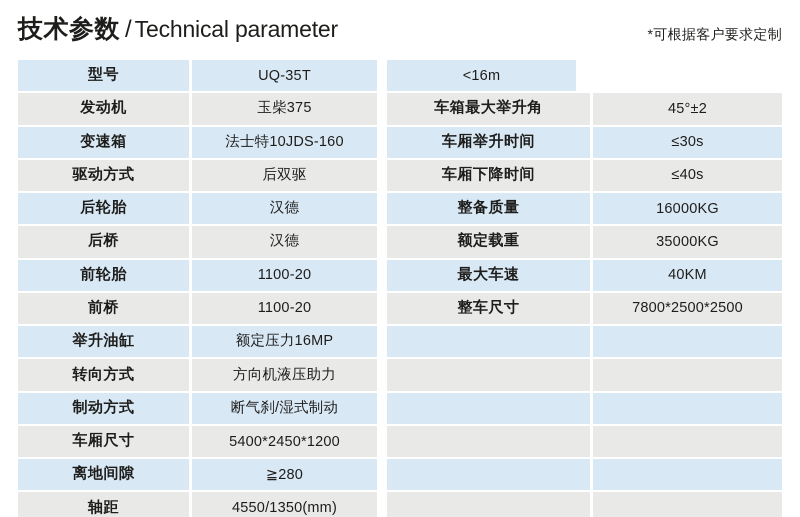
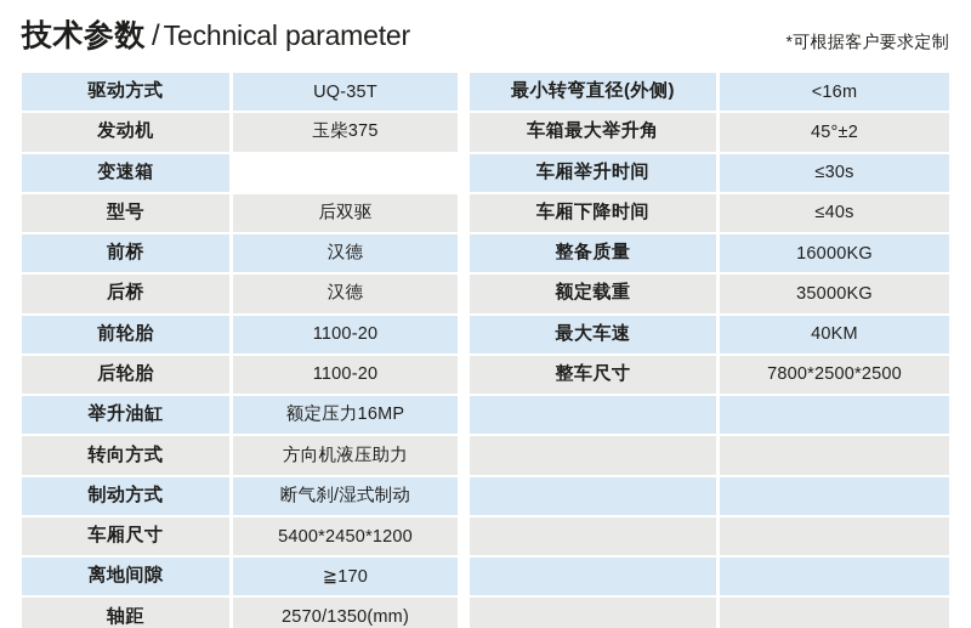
  技术参数 /Technical parameter
  *可根据客户要求定制
- 型号
+ 驱动方式
  UQ-35T
  发动机
  玉柴375
  变速箱
- 法士特10JDS-160
- 驱动方式
+ 型号
  后双驱
- 后轮胎
+ 前桥
  汉德
  后桥
  汉德
  前轮胎
  1100-20
- 前桥
+ 后轮胎
  1100-20
  举升油缸
  额定压力16MP
  转向方式
  方向机液压助力
  制动方式
  断气刹/湿式制动
  车厢尺寸
  5400*2450*1200
  离地间隙
- ≧280
+ ≧170
  轴距
- 4550/1350(mm)
+ 2570/1350(mm)
+ 最小转弯直径(外侧)
  <16m
  车箱最大举升角
  45°±2
  车厢举升时间
  ≤30s
  车厢下降时间
  ≤40s
  整备质量
  16000KG
  额定载重
  35000KG
  最大车速
  40KM
  整车尺寸
  7800*2500*2500
